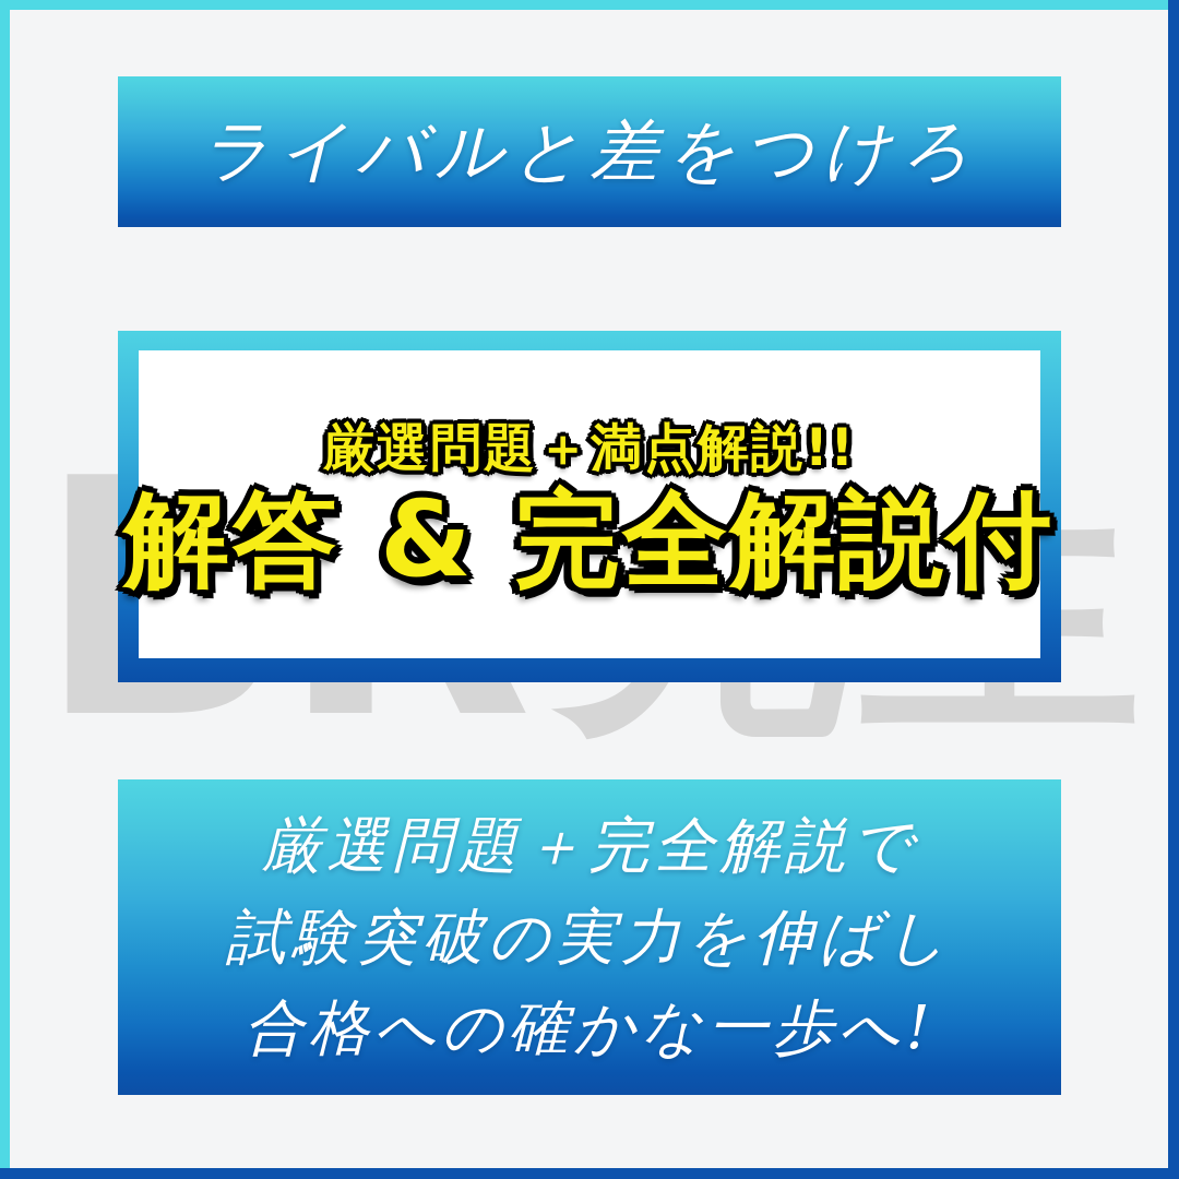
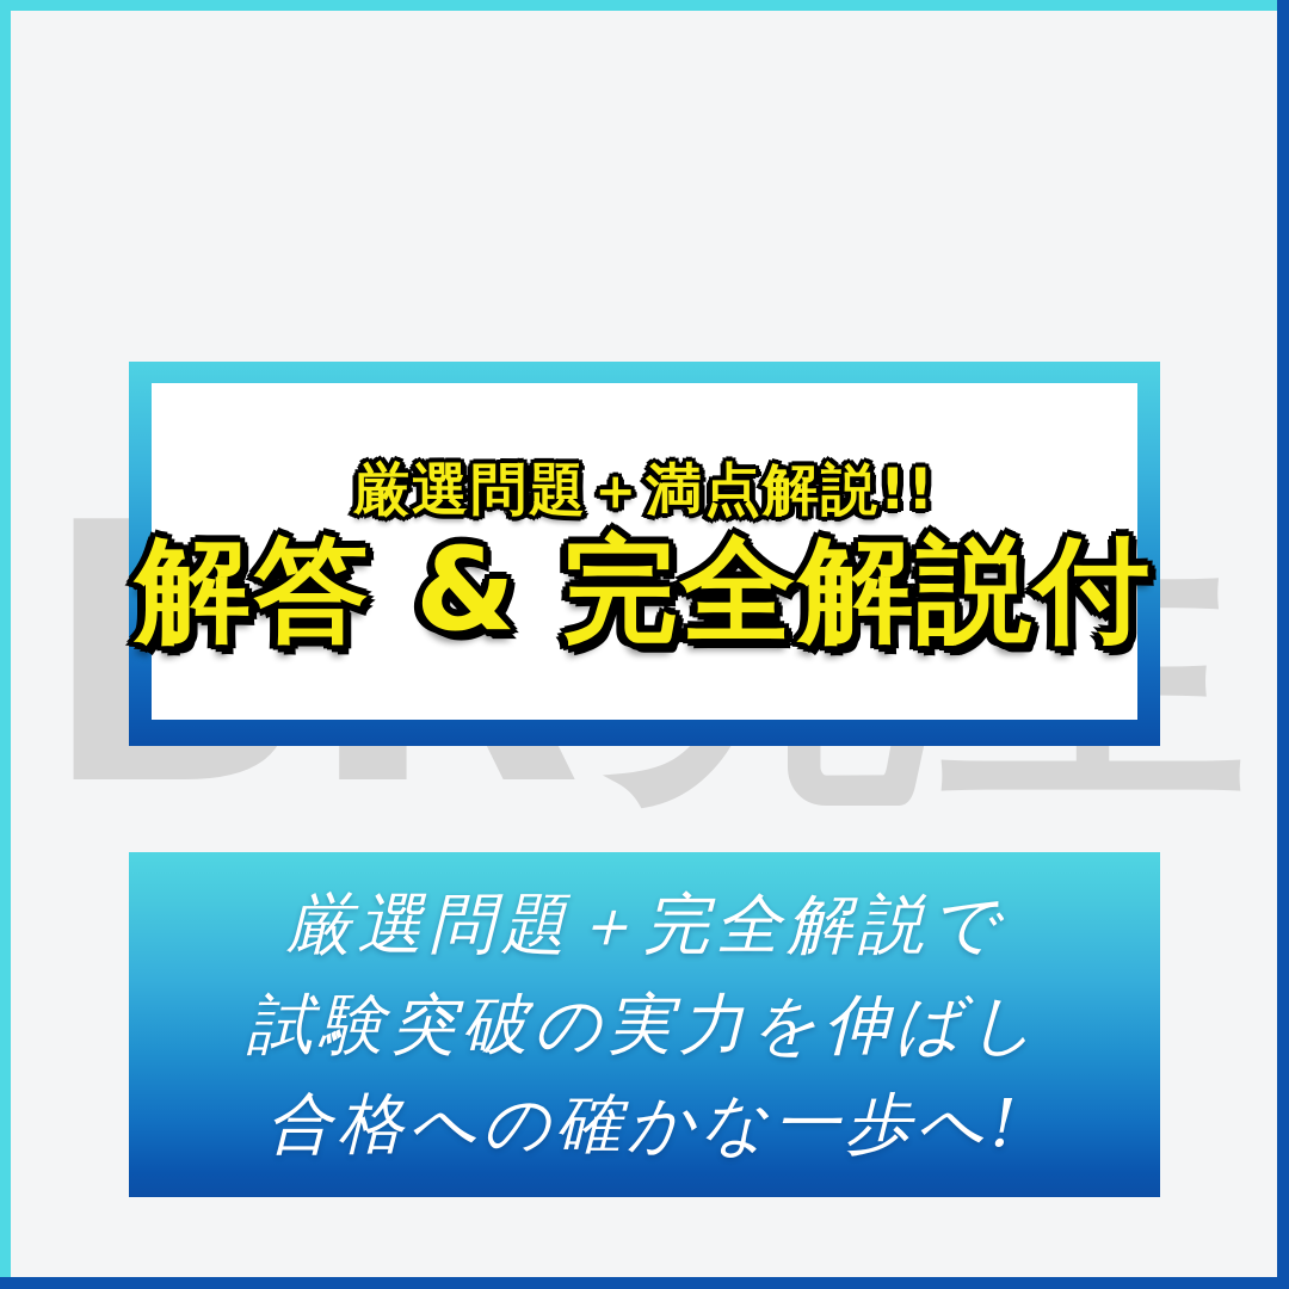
- ライバルと差をつけろ
  厳選問題＋満点解説!!
  解答 & 完全解説付
  厳選問題＋完全解説で
  試験突破の実力を伸ばし
  合格への確かな一歩へ!
